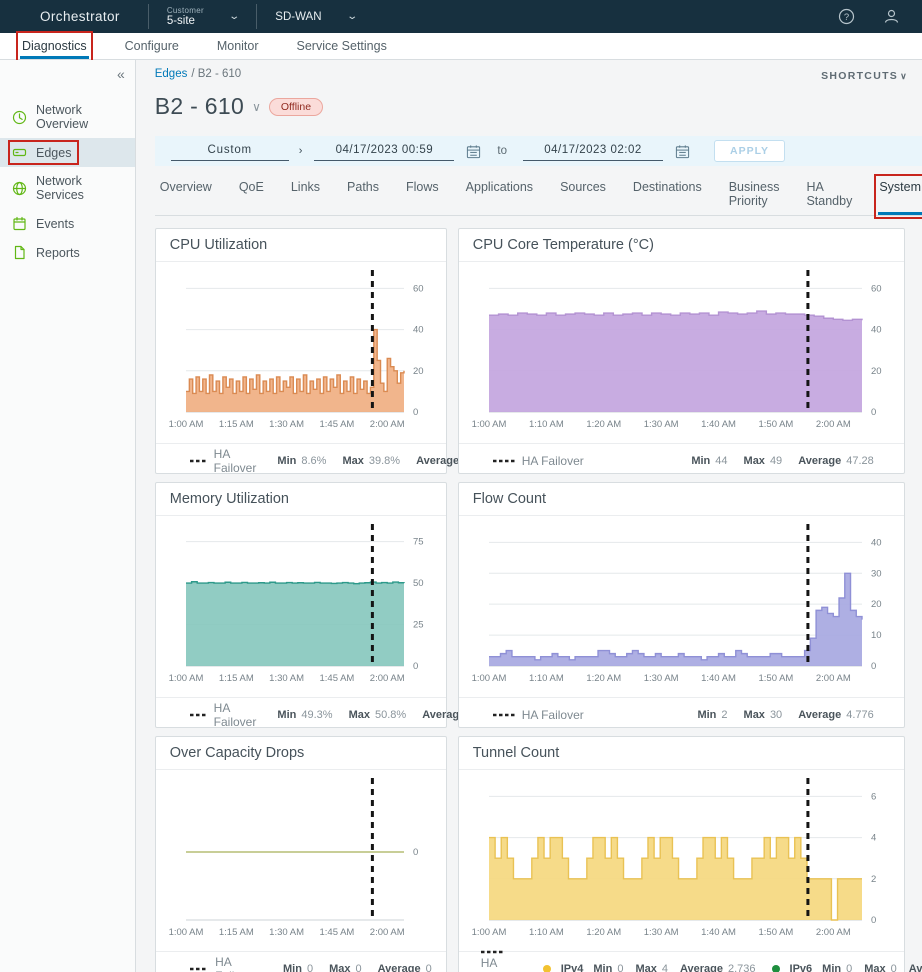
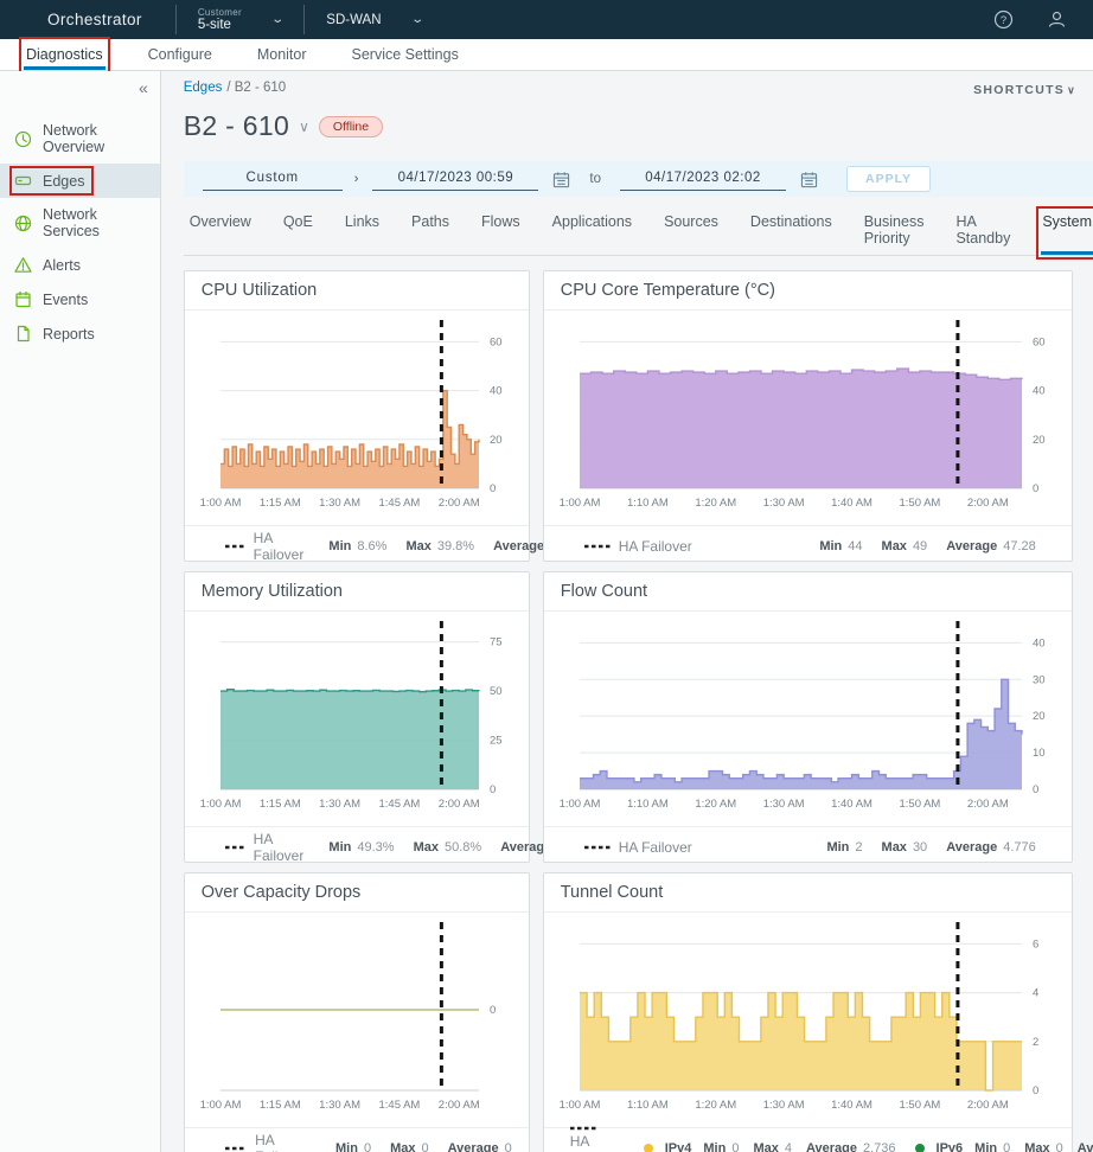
  Orchestrator
  Customer
  5-site
  ⌄
  SD-WAN
  ⌄
  ?
  Diagnostics
  Configure
  Monitor
  Service Settings
  «
  Network Overview
  Edges
  Network Services
+ Alerts
  Events
  Reports
  Edges
  / B2 - 610
  SHORTCUTS ∨
  B2 - 610
  ∨
  Offline
  Custom
  ›
  04/17/2023 00:59
  to
  04/17/2023 02:02
  APPLY
  Overview
  QoE
  Links
  Paths
  Flows
  Applications
  Sources
  Destinations
  Business Priority
  HA Standby
  System
  CPU Utilization
  0
  20
  40
  60
  1:00 AM
  1:15 AM
  1:30 AM
  1:45 AM
  2:00 AM
  HA Failover
  Min
  8.6%
  Max
  39.8%
  Average
  CPU Core Temperature (°C)
  0
  20
  40
  60
  1:00 AM
  1:10 AM
  1:20 AM
  1:30 AM
  1:40 AM
  1:50 AM
  2:00 AM
  HA Failover
  Min
  44
  Max
  49
  Average
  47.28
  Memory Utilization
  0
  25
  50
  75
  1:00 AM
  1:15 AM
  1:30 AM
  1:45 AM
  2:00 AM
  HA Failover
  Min
  49.3%
  Max
  50.8%
  Averag
  Flow Count
  0
  10
  20
  30
  40
  1:00 AM
  1:10 AM
  1:20 AM
  1:30 AM
  1:40 AM
  1:50 AM
  2:00 AM
  HA Failover
  Min
  2
  Max
  30
  Average
  4.776
  Over Capacity Drops
  0
  1:00 AM
  1:15 AM
  1:30 AM
  1:45 AM
  2:00 AM
  Min
  0
  Max
  0
  Average
  0
  Tunnel Count
  0
  2
  4
  6
  1:00 AM
  1:10 AM
  1:20 AM
  1:30 AM
  1:40 AM
  1:50 AM
  2:00 AM
  IPv4
  Min
  0
  Max
  4
  Average
  2.736
  IPv6
  Min
  0
  Max
  0
